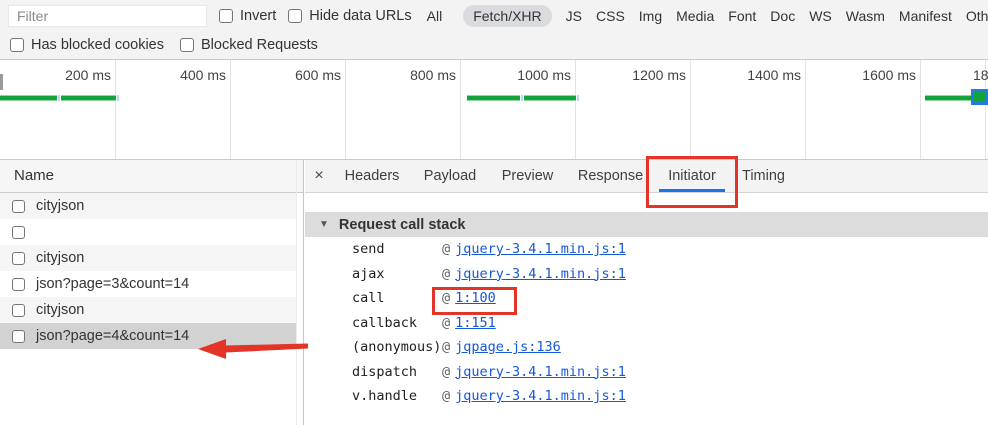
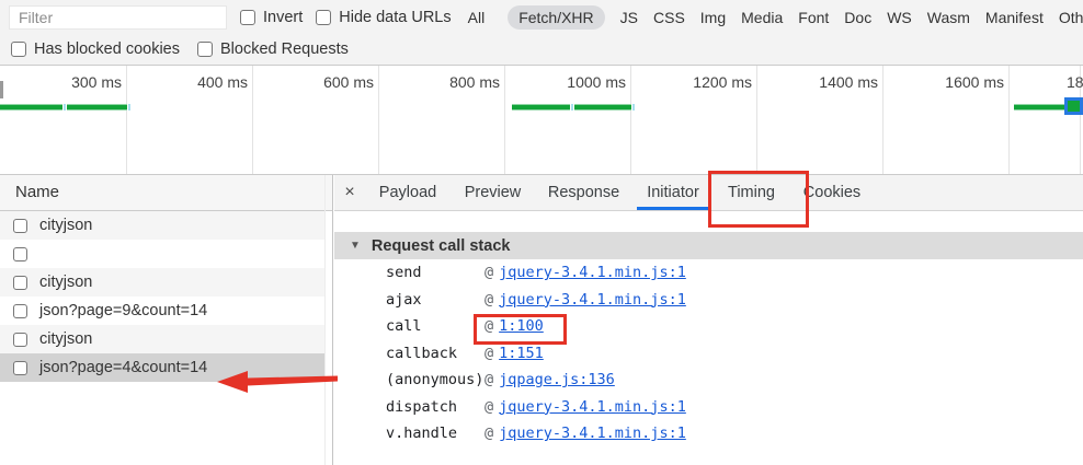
  Filter
  Invert
  Hide data URLs
  All
  Fetch/XHR
  JS
  CSS
  Img
  Media
  Font
  Doc
  WS
  Wasm
  Manifest
  Has blocked cookies
  Blocked Requests
- 200 ms
+ 300 ms
  400 ms
  600 ms
  800 ms
  1000 ms
  1200 ms
  1400 ms
  1600 ms
  Name
  cityjson
  cityjson
- json?page=3&count=14
+ json?page=9&count=14
  cityjson
  json?page=4&count=14
  ×
- Headers
  Payload
  Preview
  Response
  Initiator
  Timing
+ Cookies
  ▼
  Request call stack
  send
  @
  jquery-3.4.1.min.js:1
  ajax
  @
  jquery-3.4.1.min.js:1
  call
  @
  1:100
  callback
  @
  1:151
  (anonymous)
  @
  jqpage.js:136
  dispatch
  @
  jquery-3.4.1.min.js:1
  v.handle
  @
  jquery-3.4.1.min.js:1
